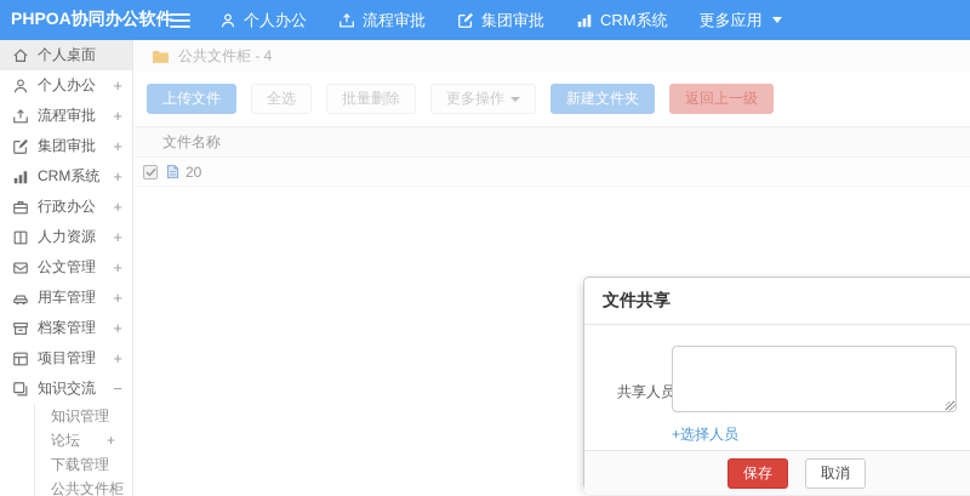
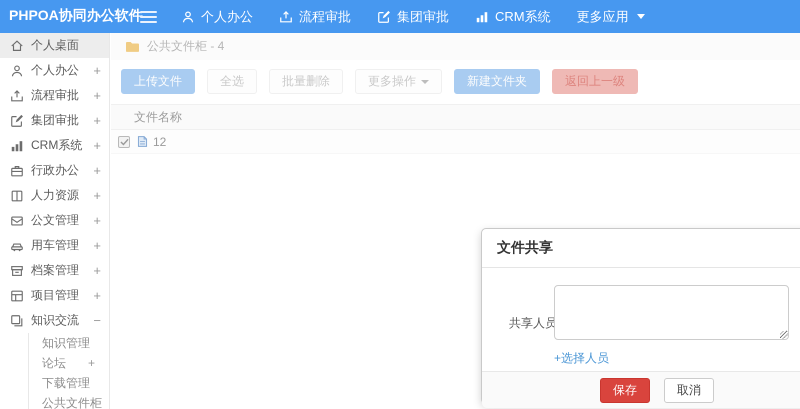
  PHPOA协同办公软件
  个人办公
  流程审批
  集团审批
  CRM系统
  更多应用
  个人桌面
  个人办公
  +
  流程审批
  +
  集团审批
  +
  CRM系统
  +
  行政办公
  +
  人力资源
  +
  公文管理
  +
  用车管理
  +
  档案管理
  +
  项目管理
  +
  知识交流
  −
  知识管理
  论坛
  +
  下载管理
  公共文件柜
  公共文件柜 - 4
  上传文件
  全选
  批量删除
  更多操作
  新建文件夹
  返回上一级
  文件名称
- 20
+ 12
  文件共享
  共享人员
  +选择人员
  保存
  取消
